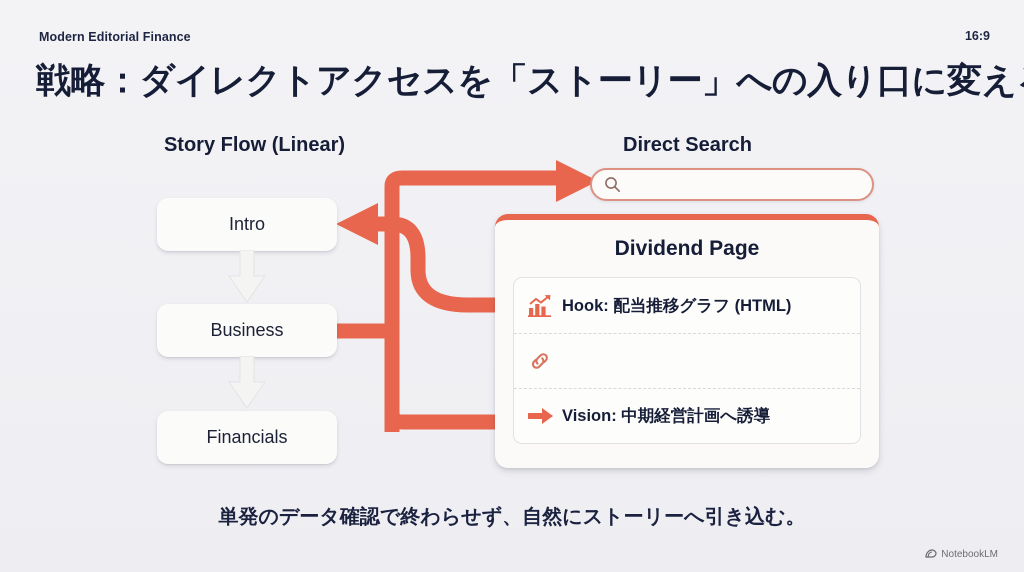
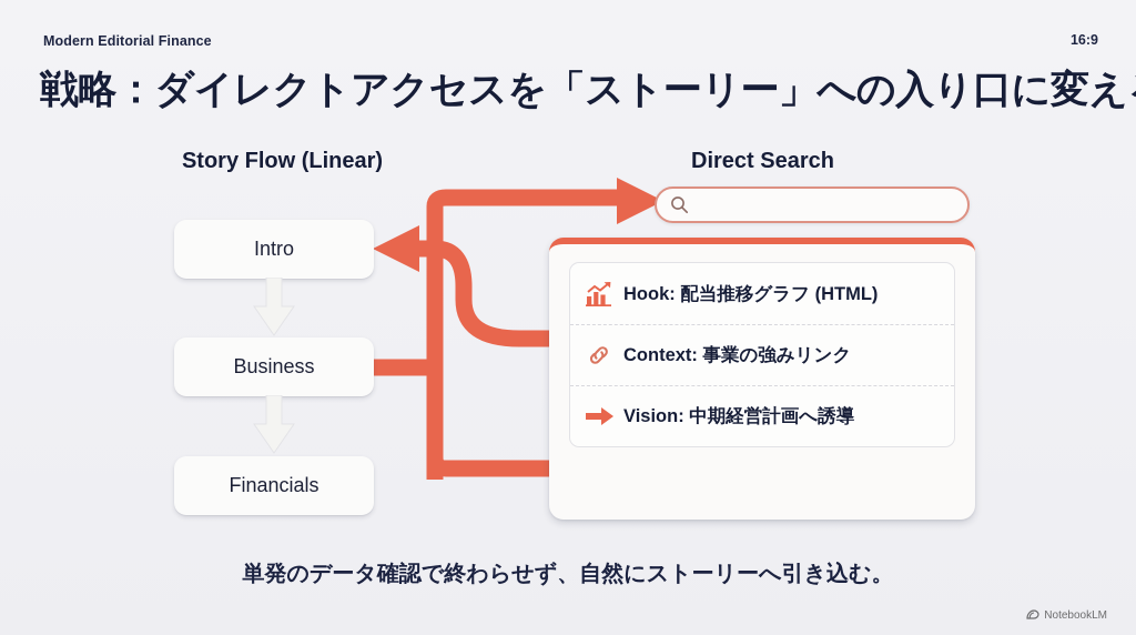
  Modern Editorial Finance
  16:9
  戦略：ダイレクトアクセスを「ストーリー」への入り口に変え
  Story Flow (Linear)
  Intro
  Business
  Financials
  Direct Search
- Dividend Page
  Hook: 配当推移グラフ (HTML)
+ Context: 事業の強みリンク
  Vision: 中期経営計画へ誘導
  単発のデータ確認で終わらせず、自然にストーリーへ引き込む。
  NotebookLM
